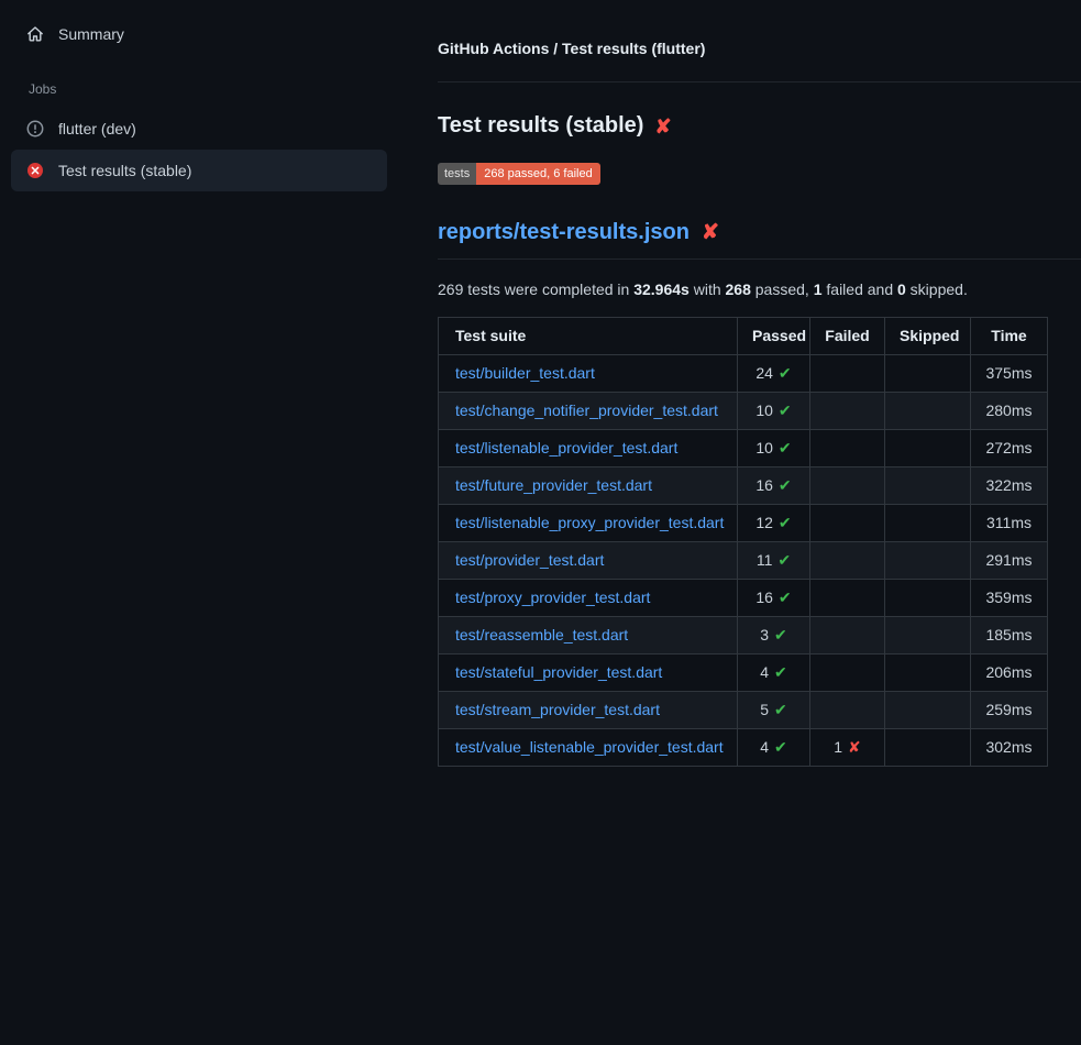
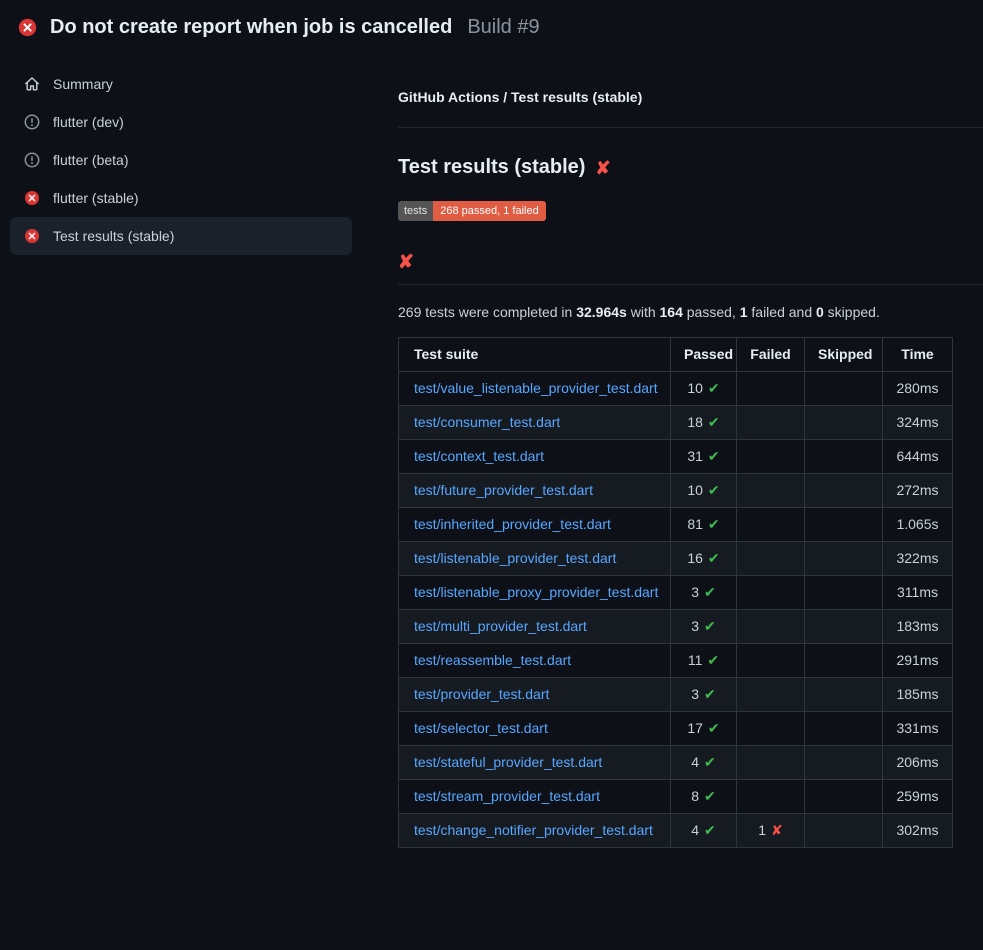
+ Do not create report when job is cancelled
+ Build #9
  Summary
- Jobs
  flutter (dev)
+ flutter (beta)
+ flutter (stable)
  Test results (stable)
- GitHub Actions / Test results (flutter)
+ GitHub Actions / Test results (stable)
  Test results (stable)
  ✘
  tests
- 268 passed, 6 failed
+ 268 passed, 1 failed
- reports/test-results.json
  ✘
- 269 tests were completed in 32.964s with 268 passed, 1 failed and 0 skipped.
+ 269 tests were completed in 32.964s with 164 passed, 1 failed and 0 skipped.
  Test suite	Passed	Failed	Skipped	Time
- test/builder_test.dart	24 ✔			375ms
- test/change_notifier_provider_test.dart	10 ✔			280ms
+ test/value_listenable_provider_test.dart	10 ✔			280ms
+ test/consumer_test.dart	18 ✔			324ms
+ test/context_test.dart	31 ✔			644ms
- test/listenable_provider_test.dart	10 ✔			272ms
+ test/future_provider_test.dart	10 ✔			272ms
+ test/inherited_provider_test.dart	81 ✔			1.065s
- test/future_provider_test.dart	16 ✔			322ms
+ test/listenable_provider_test.dart	16 ✔			322ms
- test/listenable_proxy_provider_test.dart	12 ✔			311ms
+ test/listenable_proxy_provider_test.dart	3 ✔			311ms
+ test/multi_provider_test.dart	3 ✔			183ms
- test/provider_test.dart	11 ✔			291ms
+ test/reassemble_test.dart	11 ✔			291ms
- test/proxy_provider_test.dart	16 ✔			359ms
- test/reassemble_test.dart	3 ✔			185ms
+ test/provider_test.dart	3 ✔			185ms
+ test/selector_test.dart	17 ✔			331ms
  test/stateful_provider_test.dart	4 ✔			206ms
- test/stream_provider_test.dart	5 ✔			259ms
+ test/stream_provider_test.dart	8 ✔			259ms
- test/value_listenable_provider_test.dart	4 ✔	1 ✘		302ms
+ test/change_notifier_provider_test.dart	4 ✔	1 ✘		302ms
